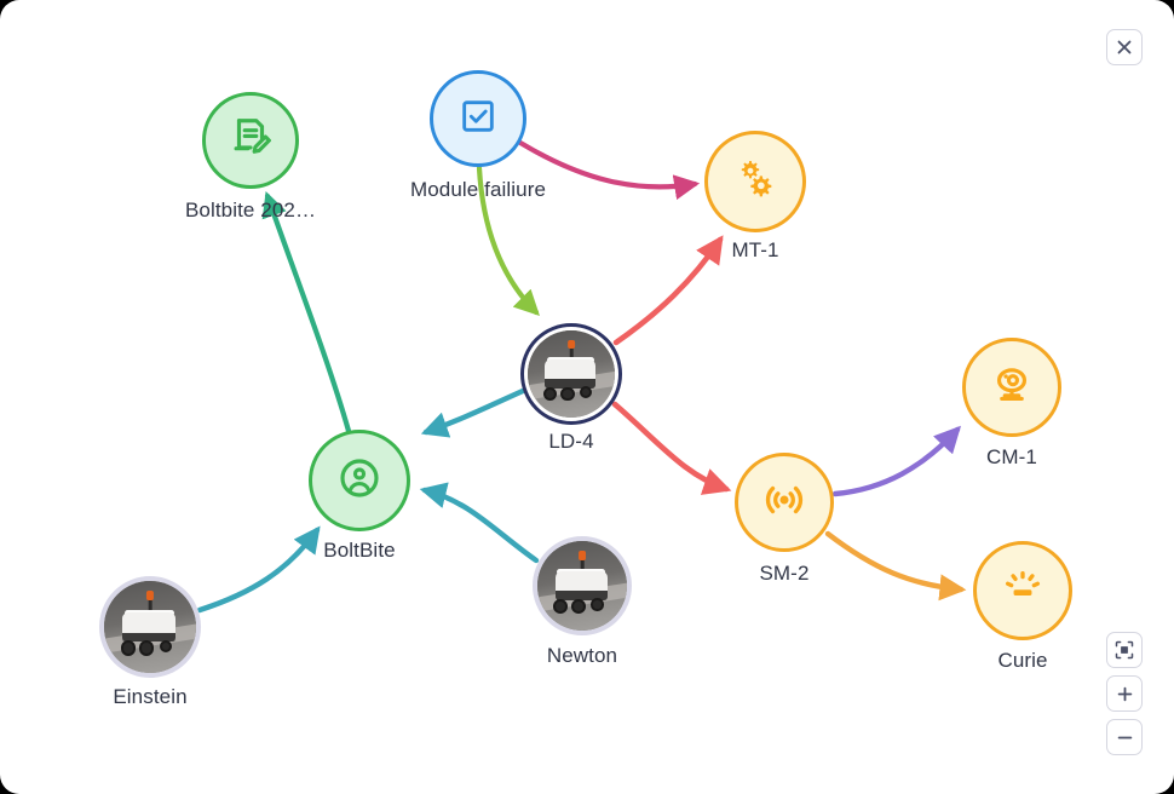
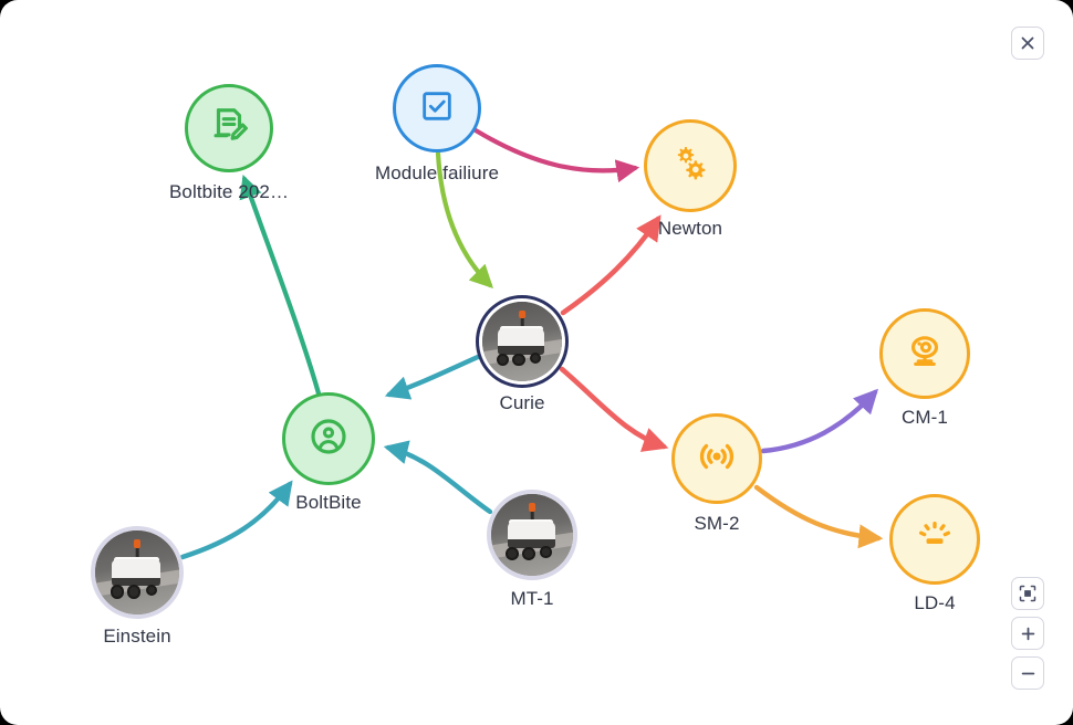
  Boltbite 202…
  Module failiure
- MT-1
+ Newton
- LD-4
+ Curie
  BoltBite
  SM-2
  CM-1
- Curie
+ LD-4
  Einstein
- Newton
+ MT-1
